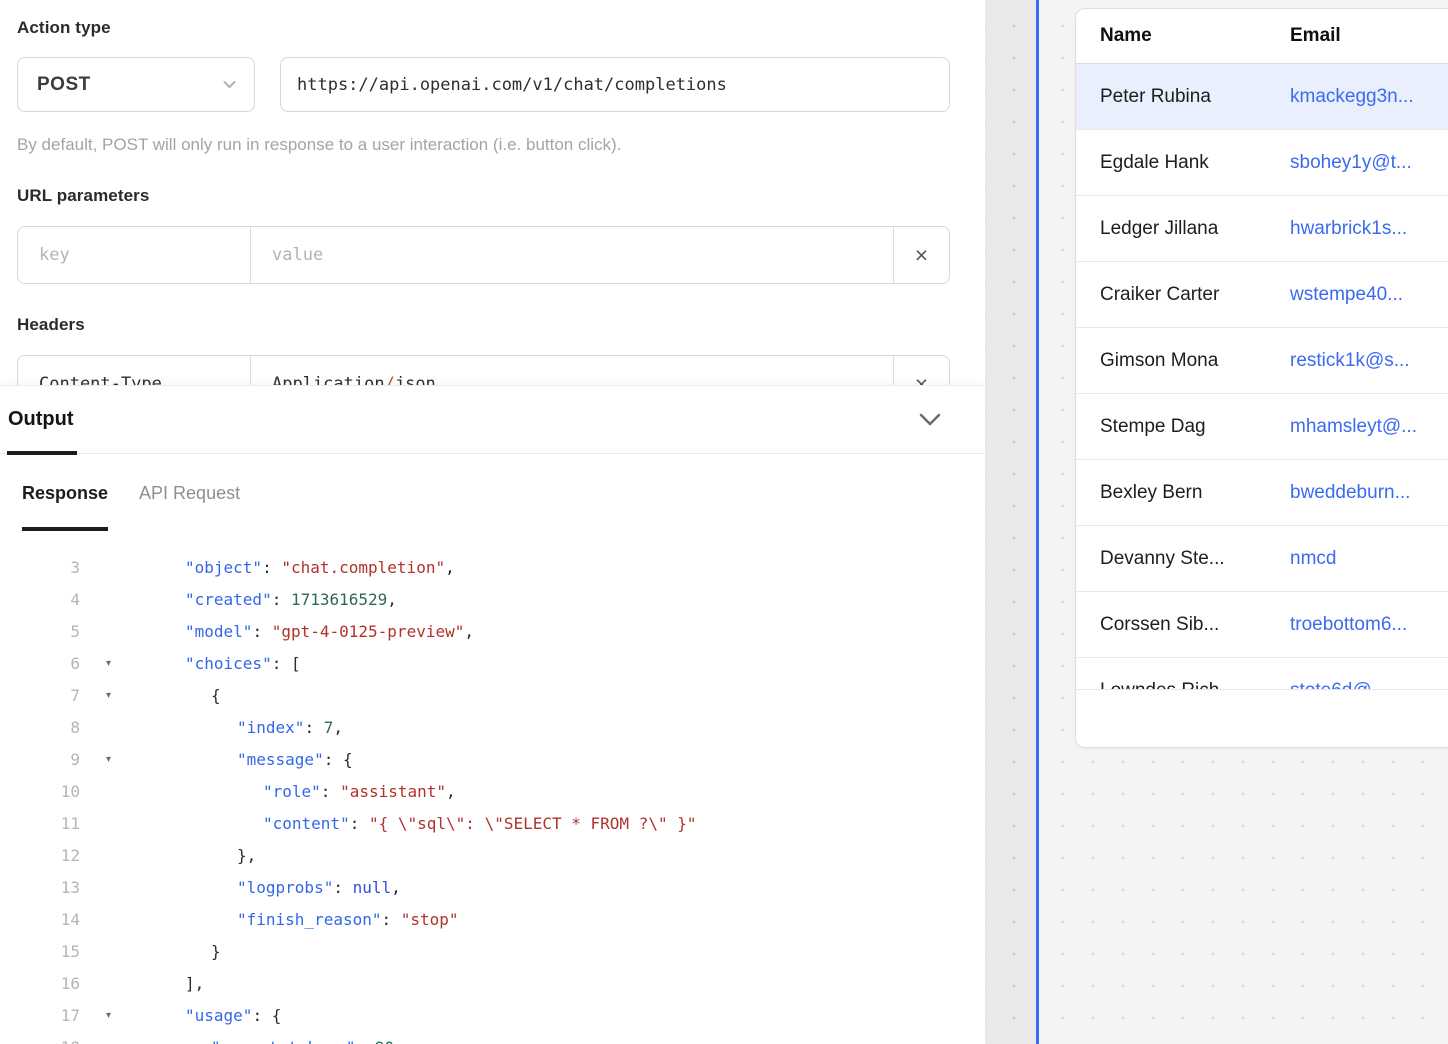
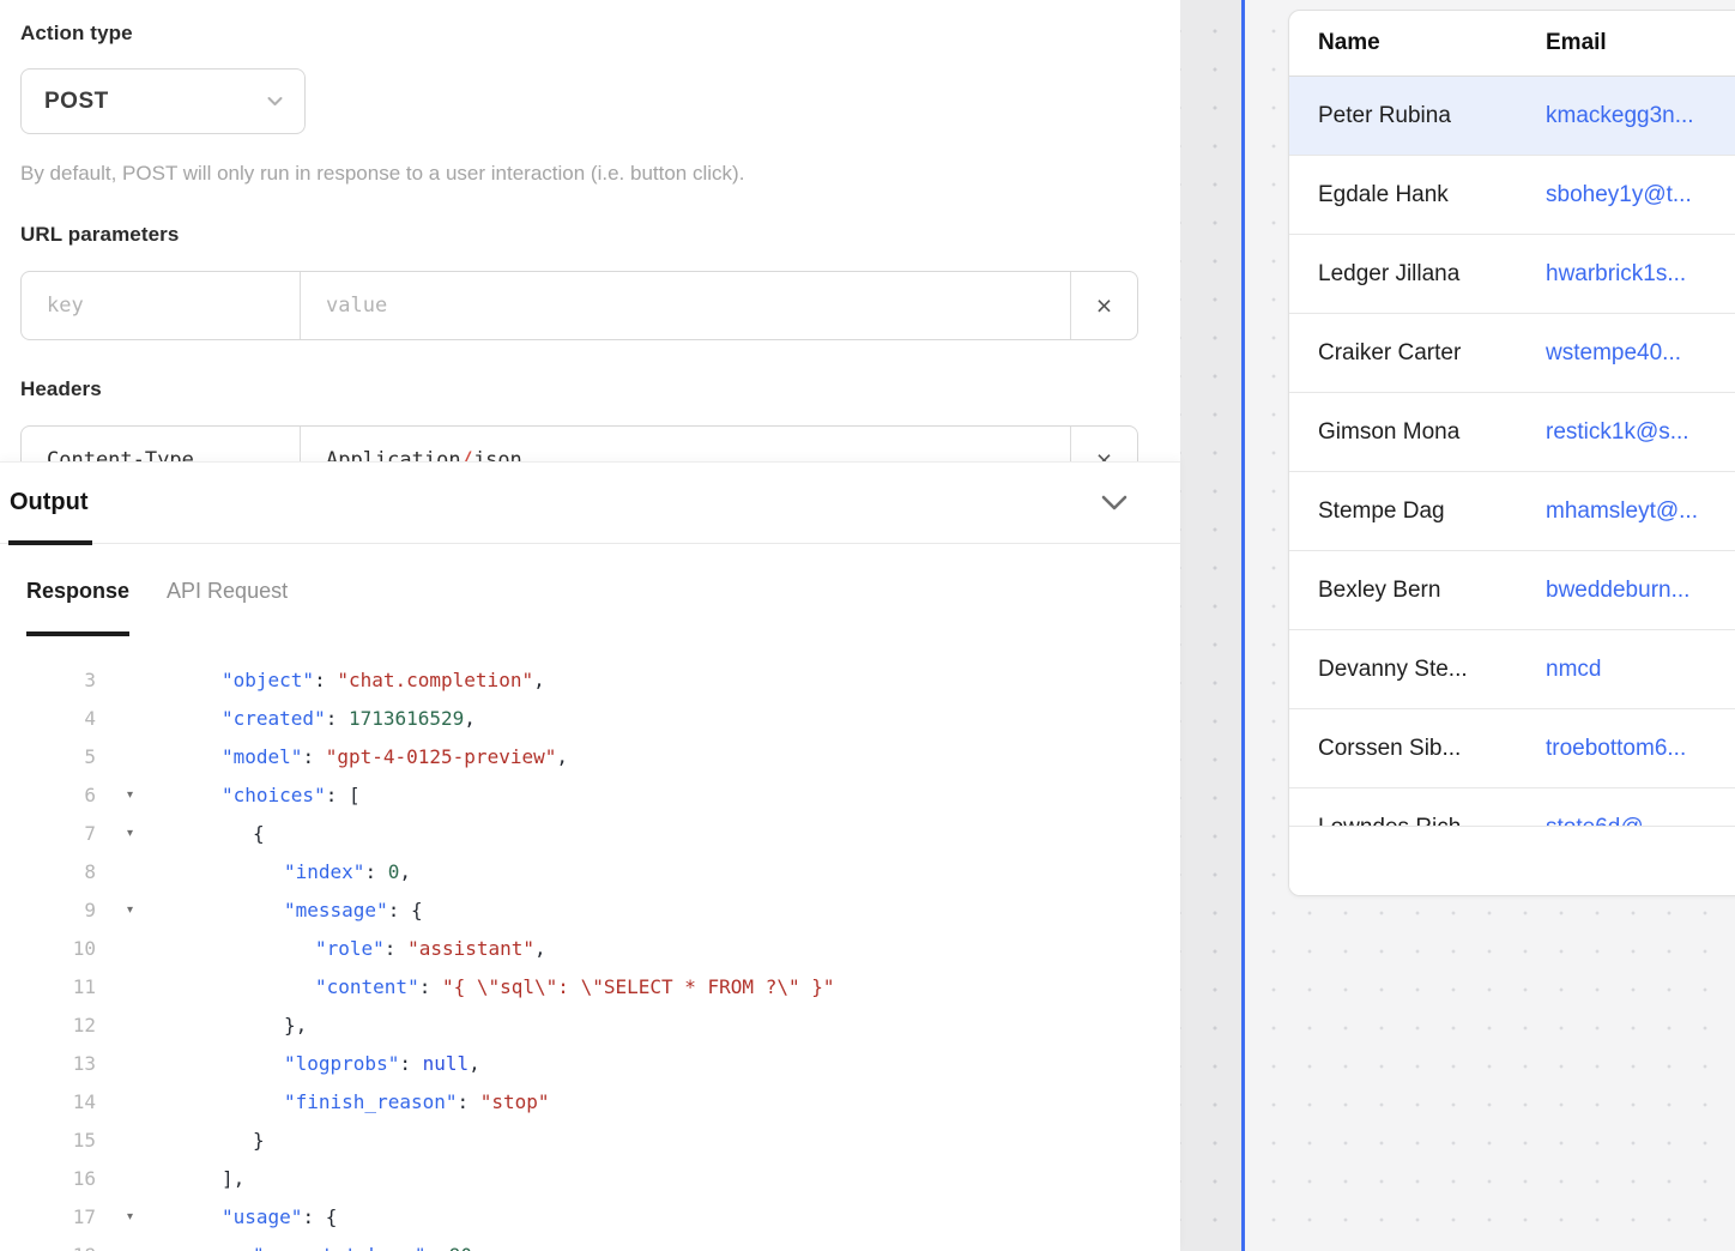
  Action type
  POST
- https://api.openai.com/v1/chat/completions
  By default, POST will only run in response to a user interaction (i.e. button click).
  URL parameters
  key
  value
  ×
  Headers
  Content-Type
  Application/json
  ×
  Output
  Response
  API Request
  3
  "object": "chat.completion",
  4
  "created": 1713616529,
  5
  "model": "gpt-4-0125-preview",
  6
  ▾
  "choices": [
  7
  ▾
  {
  8
- "index": 7,
+ "index": 0,
  9
  ▾
  "message": {
  10
  "role": "assistant",
  11
  "content": "{ \"sql\": \"SELECT * FROM ?\" }"
  12
  },
  13
  "logprobs": null,
  14
  "finish_reason": "stop"
  15
  }
  16
  ],
  17
  ▾
  "usage": {
  Name
  Email
  Peter Rubina
  kmackegg3n...
  Egdale Hank
  sbohey1y@t...
  Ledger Jillana
  hwarbrick1s...
  Craiker Carter
  wstempe40...
  Gimson Mona
  restick1k@s...
  Stempe Dag
  mhamsleyt@...
  Bexley Bern
  bweddeburn...
  Devanny Ste...
  nmcd
  Corssen Sib...
  troebottom6...
